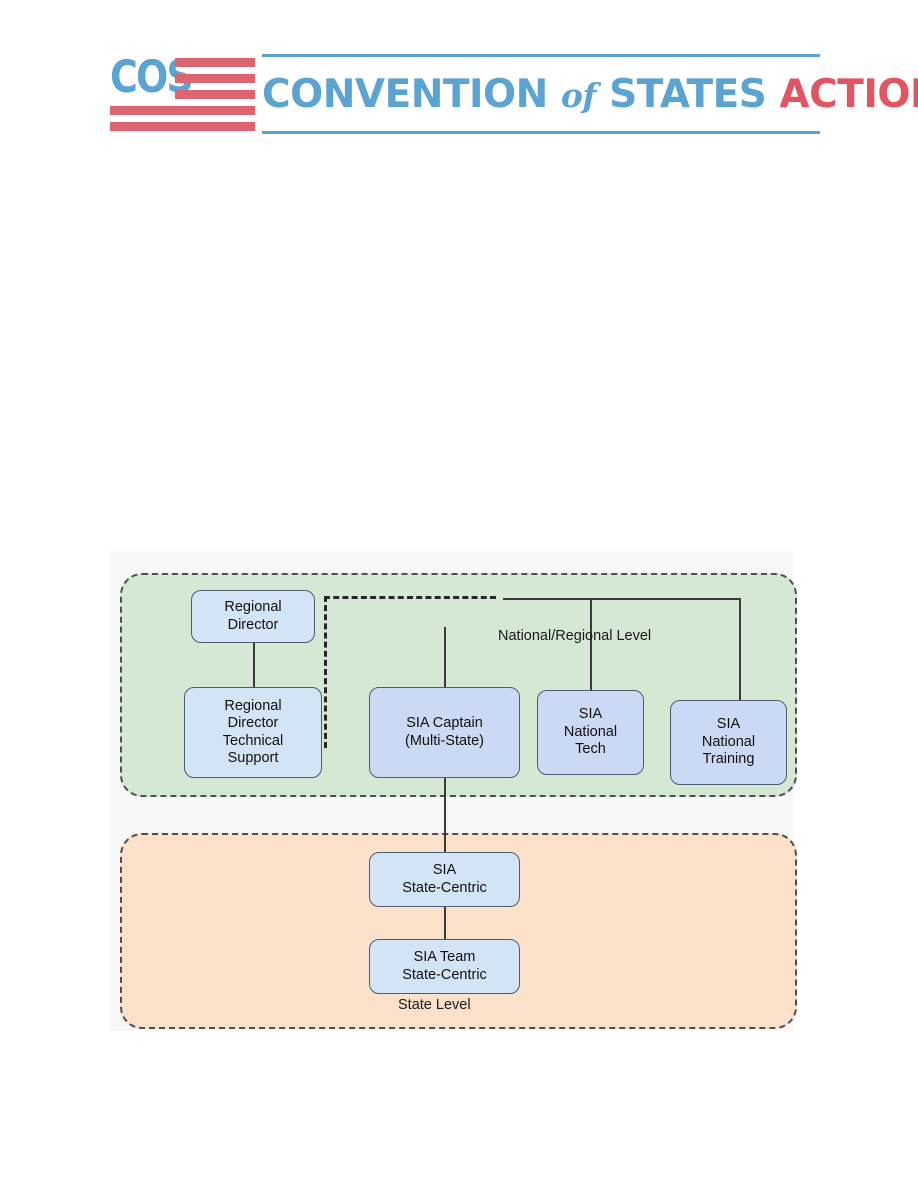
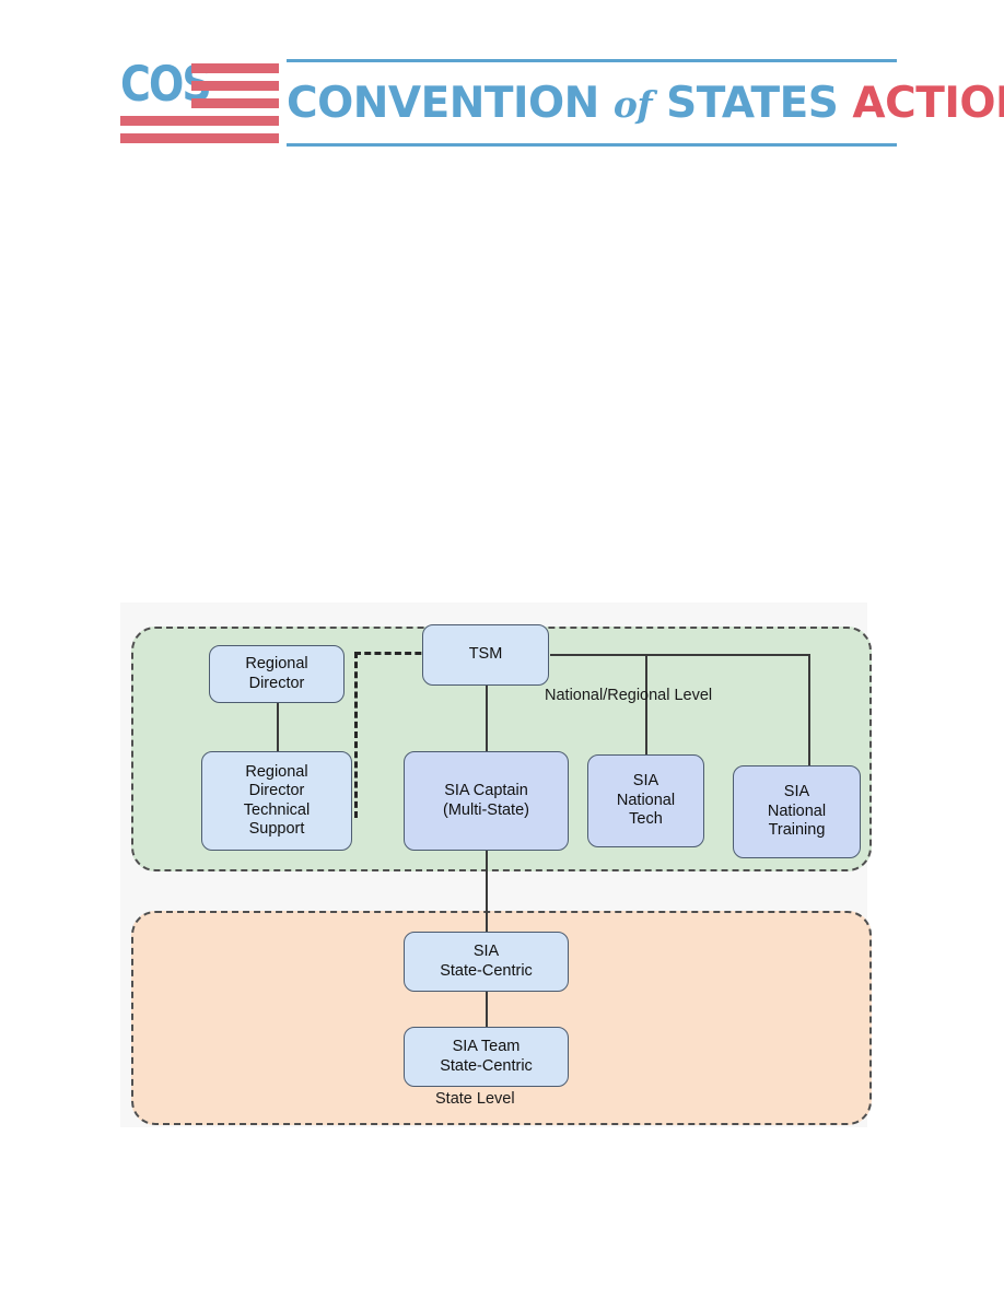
  CONVENTION of STATES ACTIO
+ TSM
  Regional
  Director
  Regional
  Director
  Technical
  Support
  SIA Captain
  (Multi-State)
  SIA
  National
  Tech
  SIA
  National
  Training
  SIA
  State-Centric
  SIA Team
  State-Centric
  National/Regional Level
  State Level
